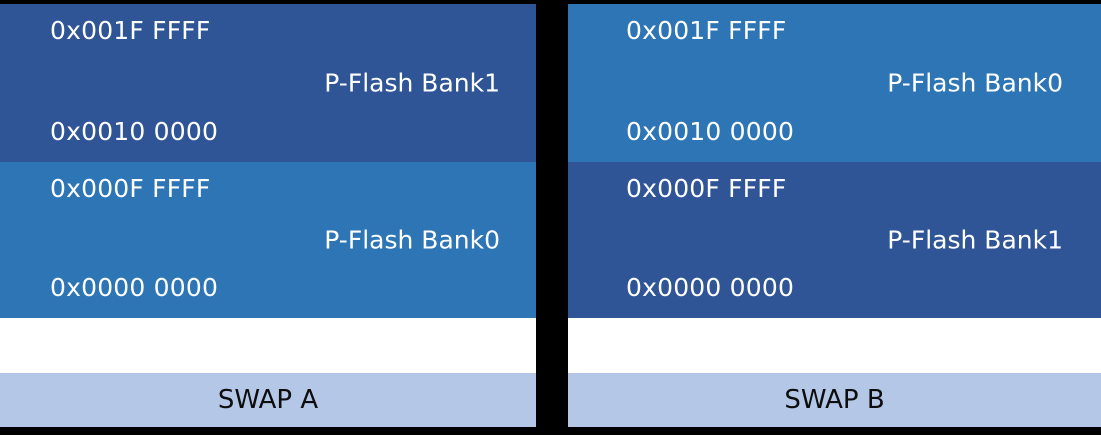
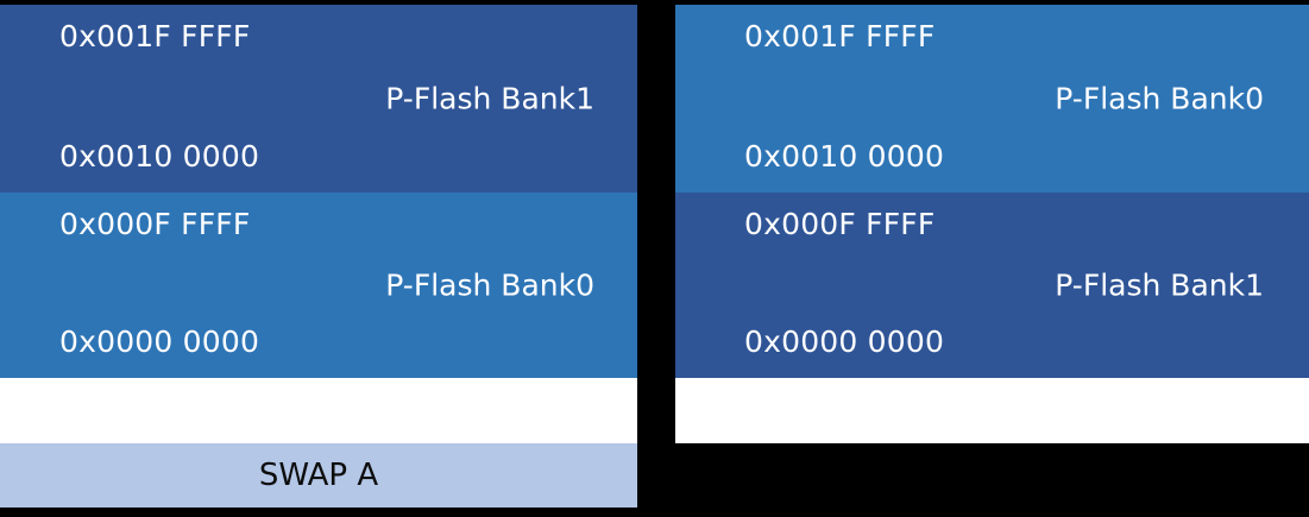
  0x001F FFFF
  P-Flash Bank1
  0x0010 0000
  0x000F FFFF
  P-Flash Bank0
  0x0000 0000
  SWAP A
  0x001F FFFF
  P-Flash Bank0
  0x0010 0000
  0x000F FFFF
  P-Flash Bank1
  0x0000 0000
- SWAP B
